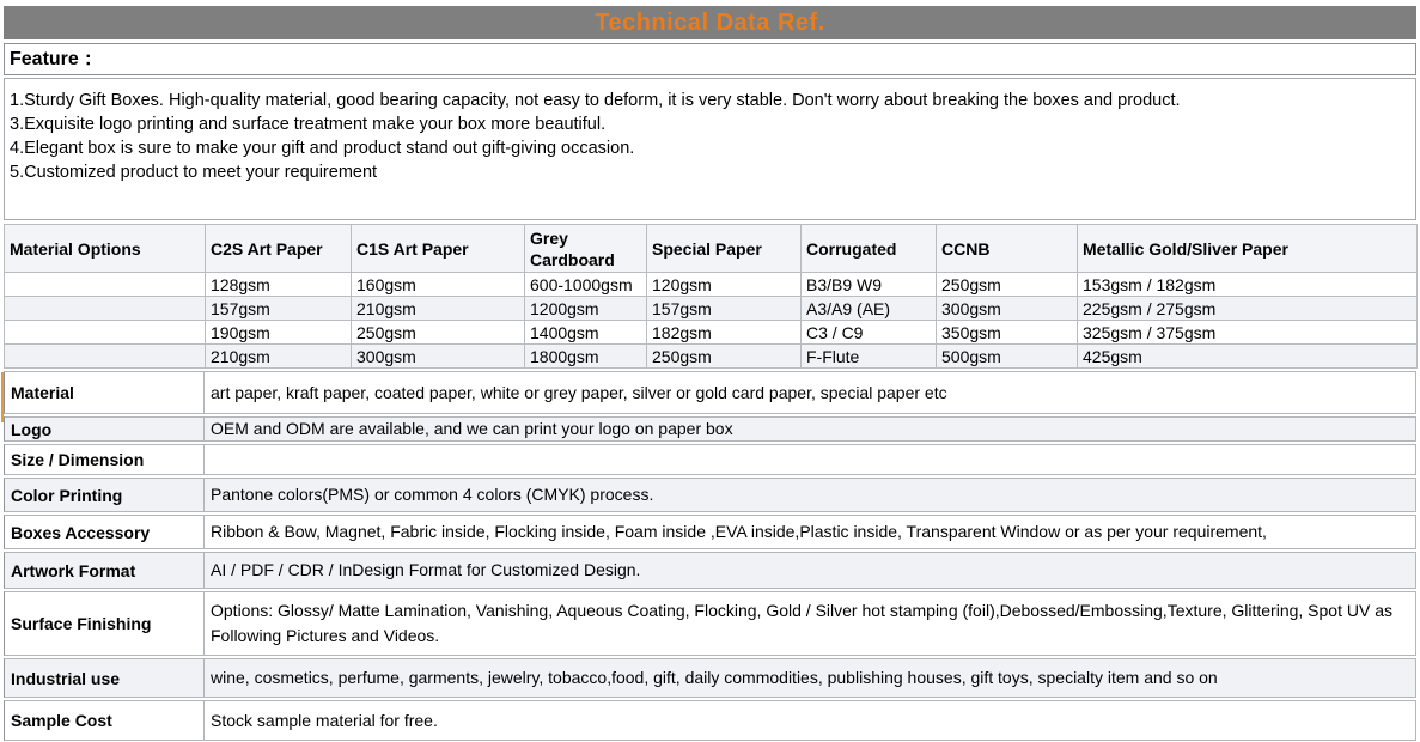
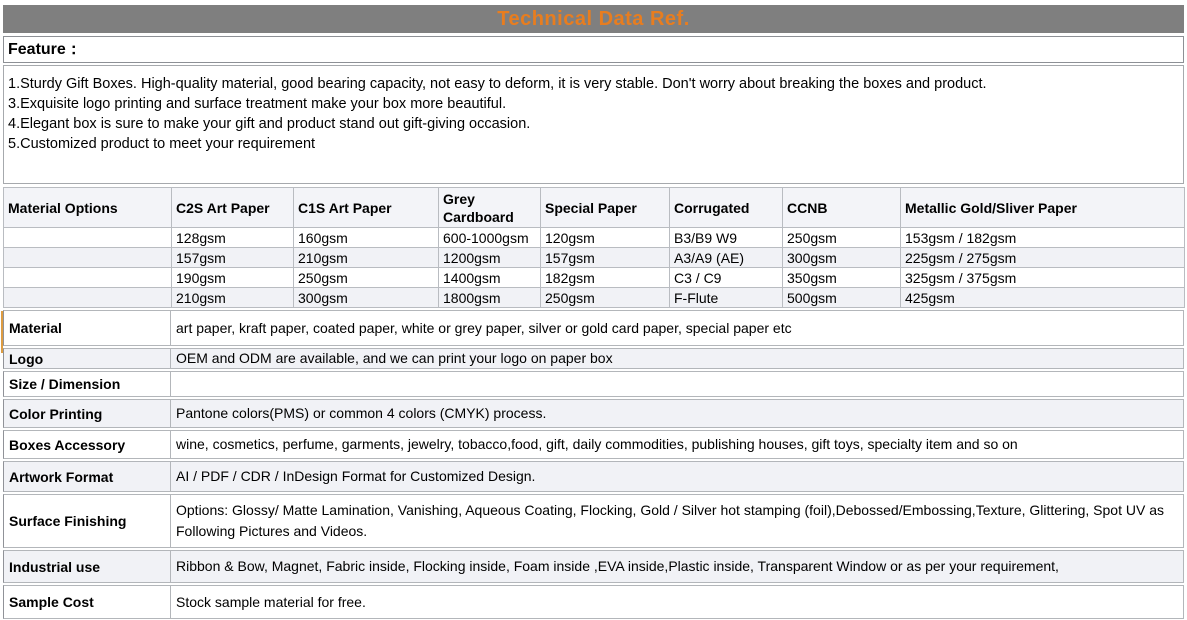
  Technical Data Ref.
  Feature：
  1.Sturdy Gift Boxes. High-quality material, good bearing capacity, not easy to deform, it is very stable. Don't worry about breaking the boxes and product.
  3.Exquisite logo printing and surface treatment make your box more beautiful.
  4.Elegant box is sure to make your gift and product stand out gift-giving occasion.
  5.Customized product to meet your requirement
  Material Options	C2S Art Paper	C1S Art Paper	Grey Cardboard	Special Paper	Corrugated	CCNB	Metallic Gold/Sliver Paper
  	128gsm	160gsm	600-1000gsm	120gsm	B3/B9 W9	250gsm	153gsm / 182gsm
  	157gsm	210gsm	1200gsm	157gsm	A3/A9 (AE)	300gsm	225gsm / 275gsm
  	190gsm	250gsm	1400gsm	182gsm	C3 / C9	350gsm	325gsm / 375gsm
  	210gsm	300gsm	1800gsm	250gsm	F-Flute	500gsm	425gsm
  Material
  art paper, kraft paper, coated paper, white or grey paper, silver or gold card paper, special paper etc
  Logo
  OEM and ODM are available, and we can print your logo on paper box
  Size / Dimension
  Color Printing
  Pantone colors(PMS) or common 4 colors (CMYK) process.
  Boxes Accessory
- Ribbon & Bow, Magnet, Fabric inside, Flocking inside, Foam inside ,EVA inside,Plastic inside, Transparent Window or as per your requirement,
+ wine, cosmetics, perfume, garments, jewelry, tobacco,food, gift, daily commodities, publishing houses, gift toys, specialty item and so on
  Artwork Format
  AI / PDF / CDR / InDesign Format for Customized Design.
  Surface Finishing
  Options: Glossy/ Matte Lamination, Vanishing, Aqueous Coating, Flocking, Gold / Silver hot stamping (foil),Debossed/Embossing,Texture, Glittering, Spot UV as Following Pictures and Videos.
  Industrial use
- wine, cosmetics, perfume, garments, jewelry, tobacco,food, gift, daily commodities, publishing houses, gift toys, specialty item and so on
+ Ribbon & Bow, Magnet, Fabric inside, Flocking inside, Foam inside ,EVA inside,Plastic inside, Transparent Window or as per your requirement,
  Sample Cost
  Stock sample material for free.
